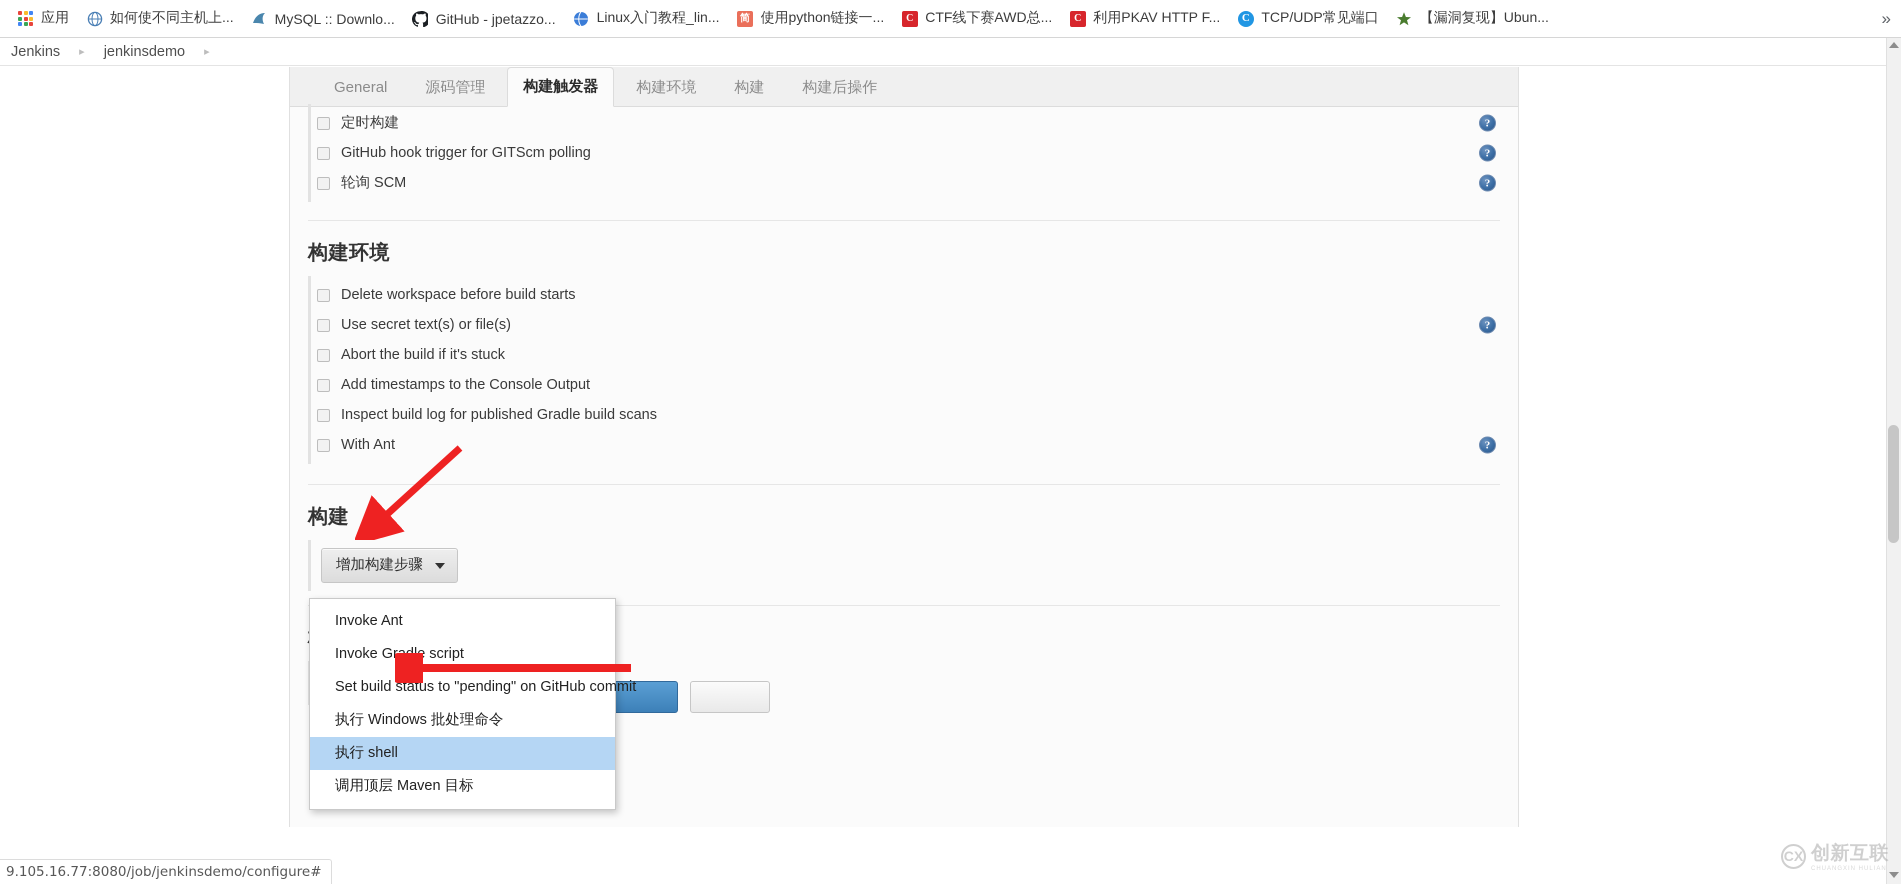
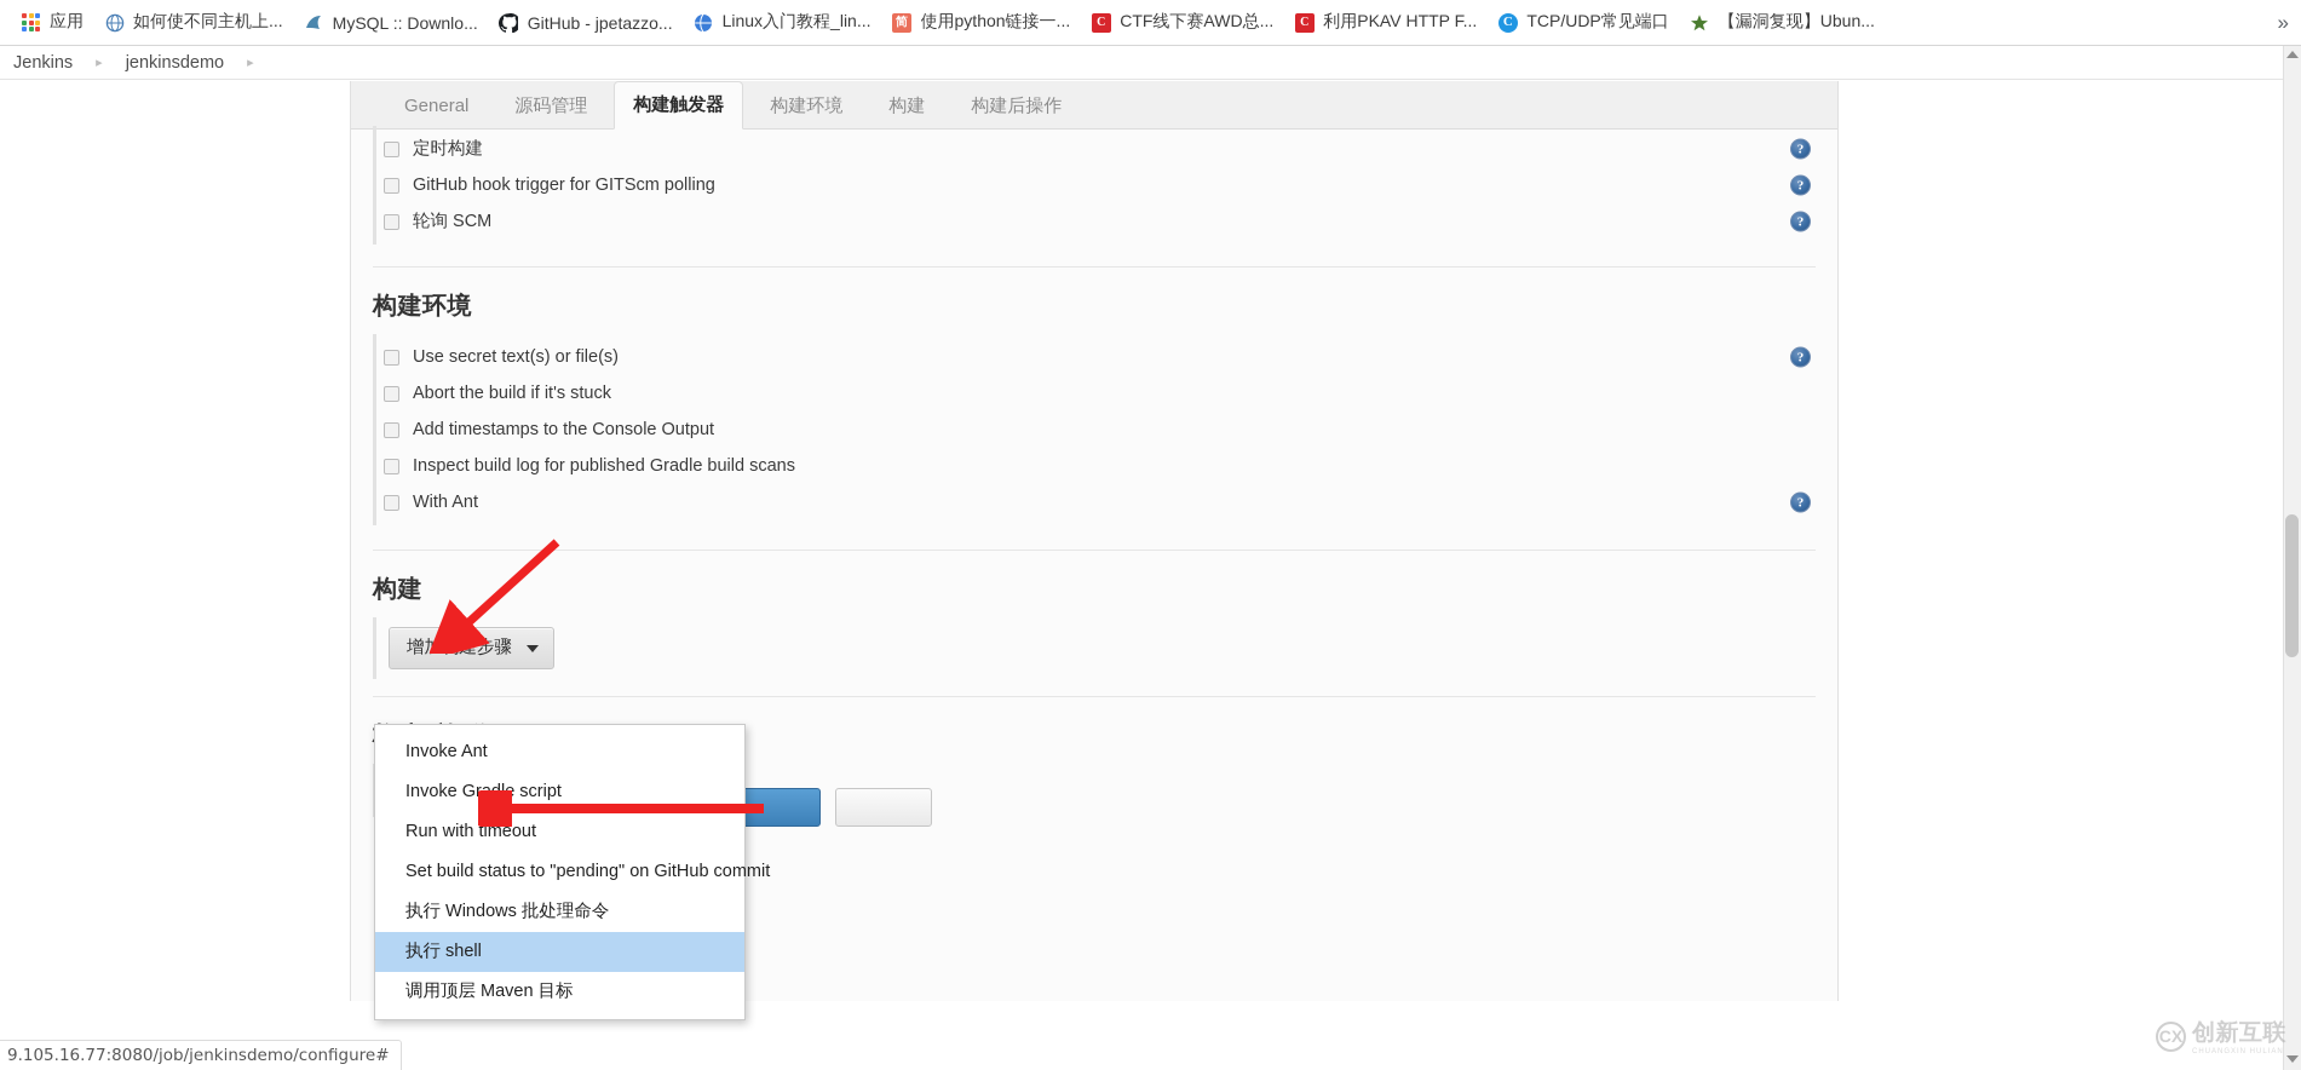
  应用
  如何使不同主机上...
  MySQL :: Downlo...
  GitHub - jpetazzo...
  Linux入门教程_lin...
  简
  使用python链接一...
  C
  CTF线下赛AWD总...
  C
  利用PKAV HTTP F...
  C
  TCP/UDP常见端口
  【漏洞复现】Ubun...
  »
  Jenkins
  ▸
  jenkinsdemo
  ▸
  General
  源码管理
  构建触发器
  构建环境
  构建
  构建后操作
  定时构建
  ?
  GitHub hook trigger for GITScm polling
  ?
  轮询 SCM
  ?
  构建环境
- Delete workspace before build starts
  Use secret text(s) or file(s)
  ?
  Abort the build if it's stuck
  Add timestamps to the Console Output
  Inspect build log for published Gradle build scans
  With Ant
  ?
  构建
  增加构建步骤
  Invoke Ant
  Invoke Gradle script
+ Run with timeout
  Set build status to "pending" on GitHub commit
  执行 Windows 批处理命令
  执行 shell
  调用顶层 Maven 目标
  9.105.16.77:8080/job/jenkinsdemo/configure#
  CX
  创新互联
